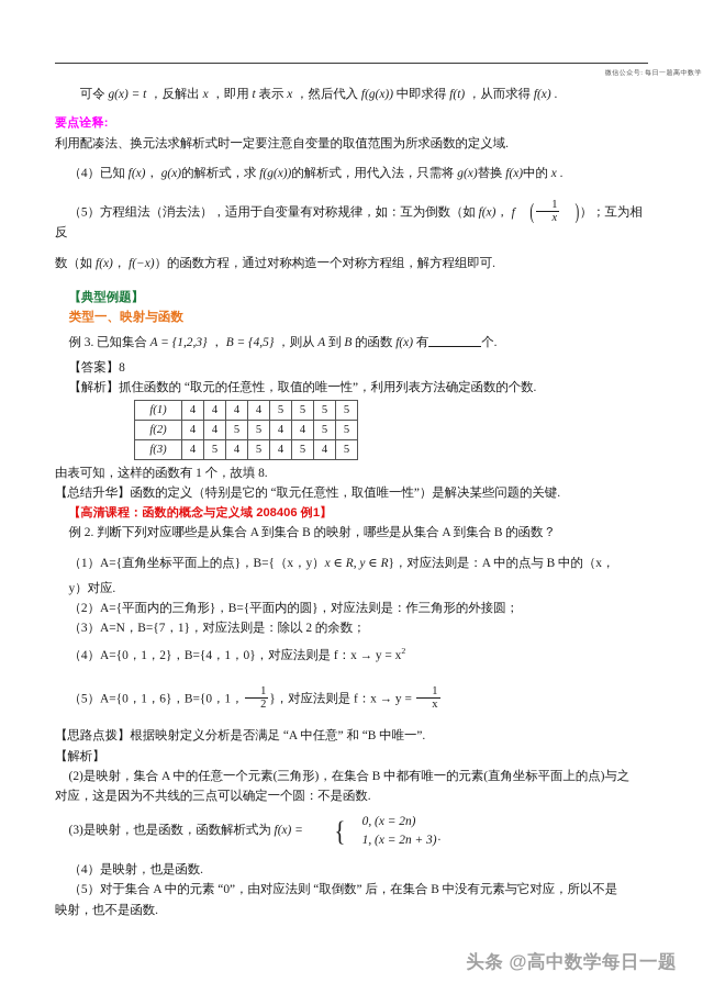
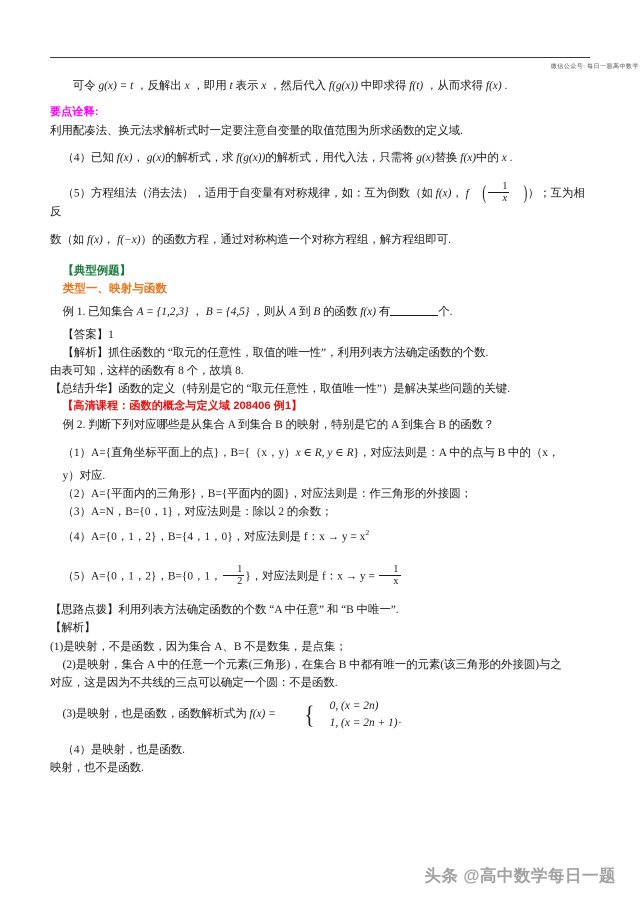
  可令 g(x) = t ，反解出 x ，即用 t 表示 x ，然后代入 f(g(x)) 中即求得 f(t) ，从而求得 f(x) .
  要点诠释:
  利用配凑法、换元法求解析式时一定要注意自变量的取值范围为所求函数的定义域.
  （4）已知 f(x)， g(x)的解析式，求 f(g(x))的解析式，用代入法，只需将 g(x)替换 f(x)中的 x .
  （5）方程组法（消去法），适用于自变量有对称规律，如：互为倒数（如 f(x)， f (
  1
  x
  )）；互为相反
  数（如 f(x)， f(−x)）的函数方程，通过对称构造一个对称方程组，解方程组即可.
  【典型例题】
  类型一、映射与函数
- 例 3. 已知集合 A = {1,2,3} ， B = {4,5} ，则从 A 到 B 的函数 f(x) 有 个.
+ 例 1. 已知集合 A = {1,2,3} ， B = {4,5} ，则从 A 到 B 的函数 f(x) 有 个.
- 【答案】8
+ 【答案】1
  【解析】抓住函数的 “取元的任意性，取值的唯一性”，利用列表方法确定函数的个数.
- f(1)	4	4	4	4	5	5	5	5
- f(2)	4	4	5	5	4	4	5	5
- f(3)	4	5	4	5	4	5	4	5
- 由表可知，这样的函数有 1 个，故填 8.
+ 由表可知，这样的函数有 8 个，故填 8.
  【总结升华】函数的定义（特别是它的 “取元任意性，取值唯一性”）是解决某些问题的关键.
  【高清课程：函数的概念与定义域 208406 例1】
- 例 2. 判断下列对应哪些是从集合 A 到集合 B 的映射，哪些是从集合 A 到集合 B 的函数？
+ 例 2. 判断下列对应哪些是从集合 A 到集合 B 的映射，特别是它的 A 到集合 B 的函数？
  （1）A={直角坐标平面上的点}，B={（x，y）x ∈ R, y ∈ R}，对应法则是：A 中的点与 B 中的（x，
  y）对应.
  （2）A={平面内的三角形}，B={平面内的圆}，对应法则是：作三角形的外接圆；
- （3）A=N，B={7，1}，对应法则是：除以 2 的余数；
+ （3）A=N，B={0，1}，对应法则是：除以 2 的余数；
  （4）A={0，1，2}，B={4，1，0}，对应法则是 f：x → y = x2
- （5）A={0，1，6}，B={0，1，
+ （5）A={0，1，2}，B={0，1，
  1
  2
  }，对应法则是 f：x → y =
  1
  x
- 【思路点拨】根据映射定义分析是否满足 “A 中任意” 和 “B 中唯一”.
+ 【思路点拨】利用列表方法确定函数的个数 “A 中任意” 和 “B 中唯一”.
  【解析】
+ (1)是映射，不是函数，因为集合 A、B 不是数集，是点集；
- (2)是映射，集合 A 中的任意一个元素(三角形)，在集合 B 中都有唯一的元素(直角坐标平面上的点)与之
+ (2)是映射，集合 A 中的任意一个元素(三角形)，在集合 B 中都有唯一的元素(该三角形的外接圆)与之
  对应，这是因为不共线的三点可以确定一个圆：不是函数.
  (3)是映射，也是函数，函数解析式为 f(x) = {
  0, (x = 2n)
- 1, (x = 2n + 3)
+ 1, (x = 2n + 1)
  .
  （4）是映射，也是函数.
- （5）对于集合 A 中的元素 “0”，由对应法则 “取倒数” 后，在集合 B 中没有元素与它对应，所以不是
  映射，也不是函数.
  头条 @高中数学每日一题
